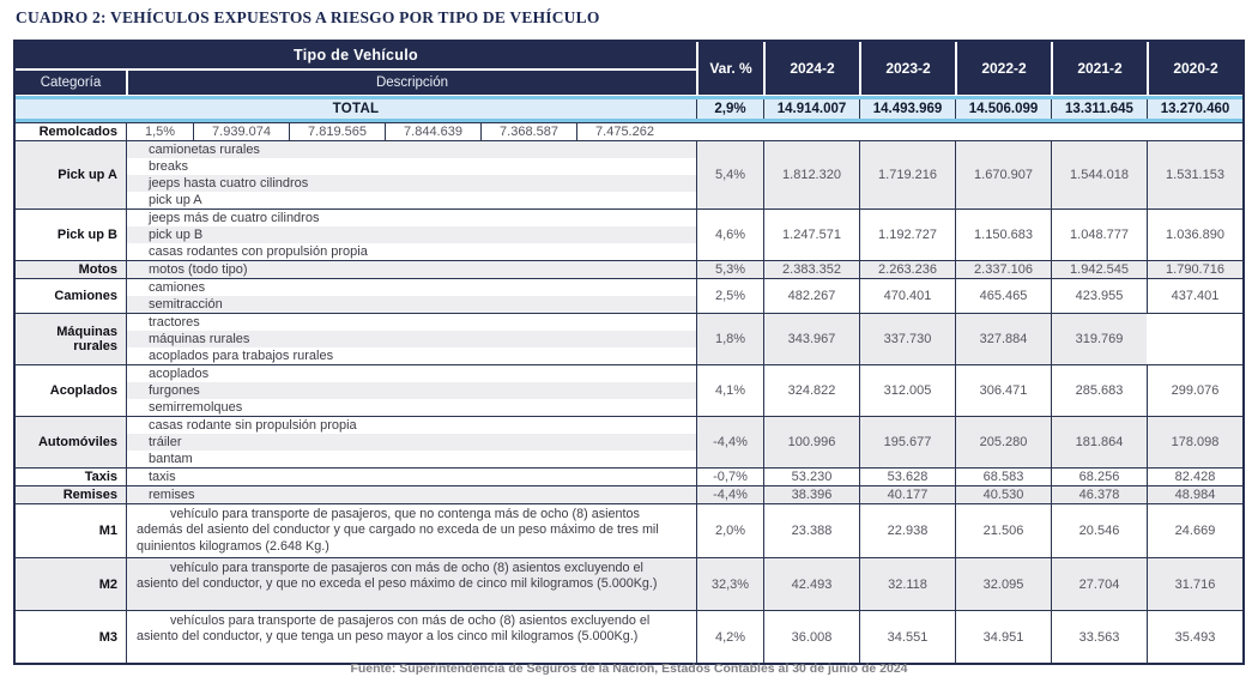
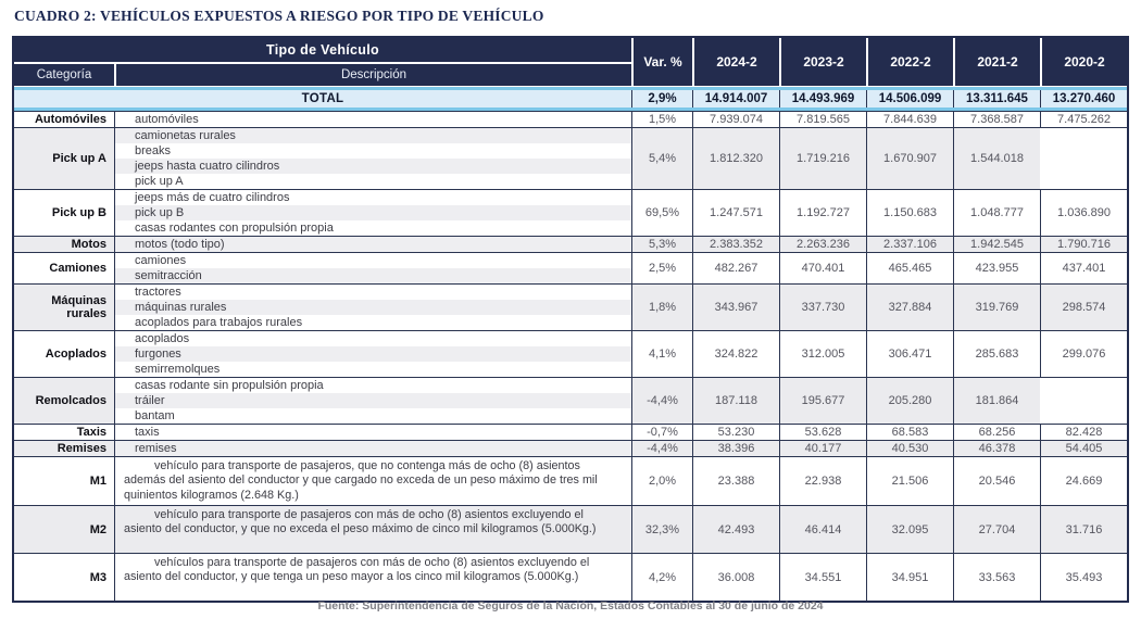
  CUADRO 2: VEHÍCULOS EXPUESTOS A RIESGO POR TIPO DE VEHÍCULO
  Tipo de Vehículo
  Categoría
  Descripción
  Var. %
  2024-2
  2023-2
  2022-2
  2021-2
  2020-2
  TOTAL
  2,9%
  14.914.007
  14.493.969
  14.506.099
  13.311.645
  13.270.460
- Remolcados
+ Automóviles
+ automóviles
  1,5%
  7.939.074
  7.819.565
  7.844.639
  7.368.587
  7.475.262
  Pick up A
  camionetas rurales
  breaks
  jeeps hasta cuatro cilindros
  pick up A
  5,4%
  1.812.320
  1.719.216
  1.670.907
  1.544.018
- 1.531.153
  Pick up B
  jeeps más de cuatro cilindros
  pick up B
  casas rodantes con propulsión propia
- 4,6%
+ 69,5%
  1.247.571
  1.192.727
  1.150.683
  1.048.777
  1.036.890
  Motos
  motos (todo tipo)
  5,3%
  2.383.352
  2.263.236
  2.337.106
  1.942.545
  1.790.716
  Camiones
  camiones
  semitracción
  2,5%
  482.267
  470.401
  465.465
  423.955
  437.401
  Máquinas rurales
  tractores
  máquinas rurales
  acoplados para trabajos rurales
  1,8%
  343.967
  337.730
  327.884
  319.769
+ 298.574
  Acoplados
  acoplados
  furgones
  semirremolques
  4,1%
  324.822
  312.005
  306.471
  285.683
  299.076
- Automóviles
+ Remolcados
  casas rodante sin propulsión propia
  tráiler
  bantam
  -4,4%
- 100.996
+ 187.118
  195.677
  205.280
  181.864
- 178.098
  Taxis
  taxis
  -0,7%
  53.230
  53.628
  68.583
  68.256
  82.428
  Remises
  remises
  -4,4%
  38.396
  40.177
  40.530
  46.378
- 48.984
+ 54.405
  M1
  vehículo para transporte de pasajeros, que no contenga más de ocho (8) asientos además del asiento del conductor y que cargado no exceda de un peso máximo de tres mil quinientos kilogramos (2.648 Kg.)
  2,0%
  23.388
  22.938
  21.506
  20.546
  24.669
  M2
  vehículo para transporte de pasajeros con más de ocho (8) asientos excluyendo el asiento del conductor, y que no exceda el peso máximo de cinco mil kilogramos (5.000Kg.)
  32,3%
  42.493
- 32.118
+ 46.414
  32.095
  27.704
  31.716
  M3
  vehículos para transporte de pasajeros con más de ocho (8) asientos excluyendo el asiento del conductor, y que tenga un peso mayor a los cinco mil kilogramos (5.000Kg.)
  4,2%
  36.008
  34.551
  34.951
  33.563
  35.493
  Fuente: Superintendencia de Seguros de la Nación, Estados Contables al 30 de junio de 2024
